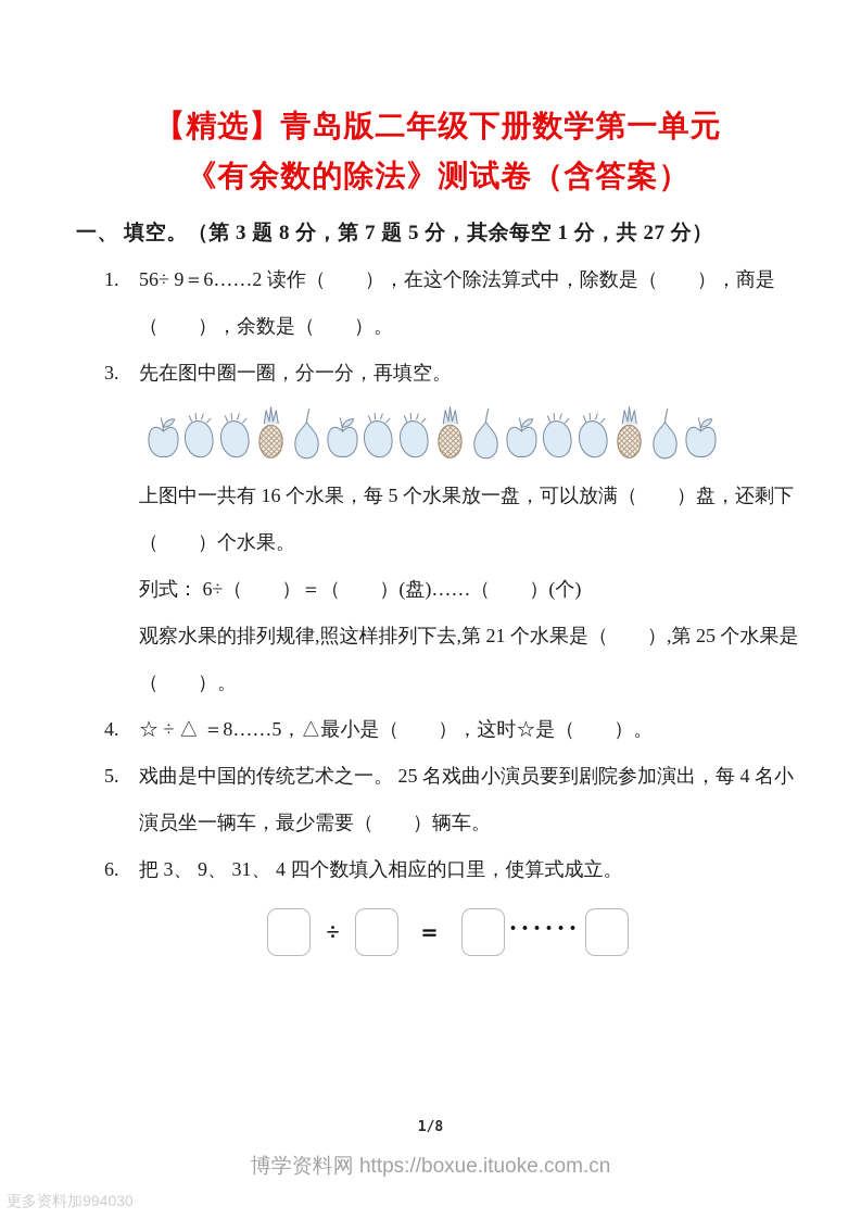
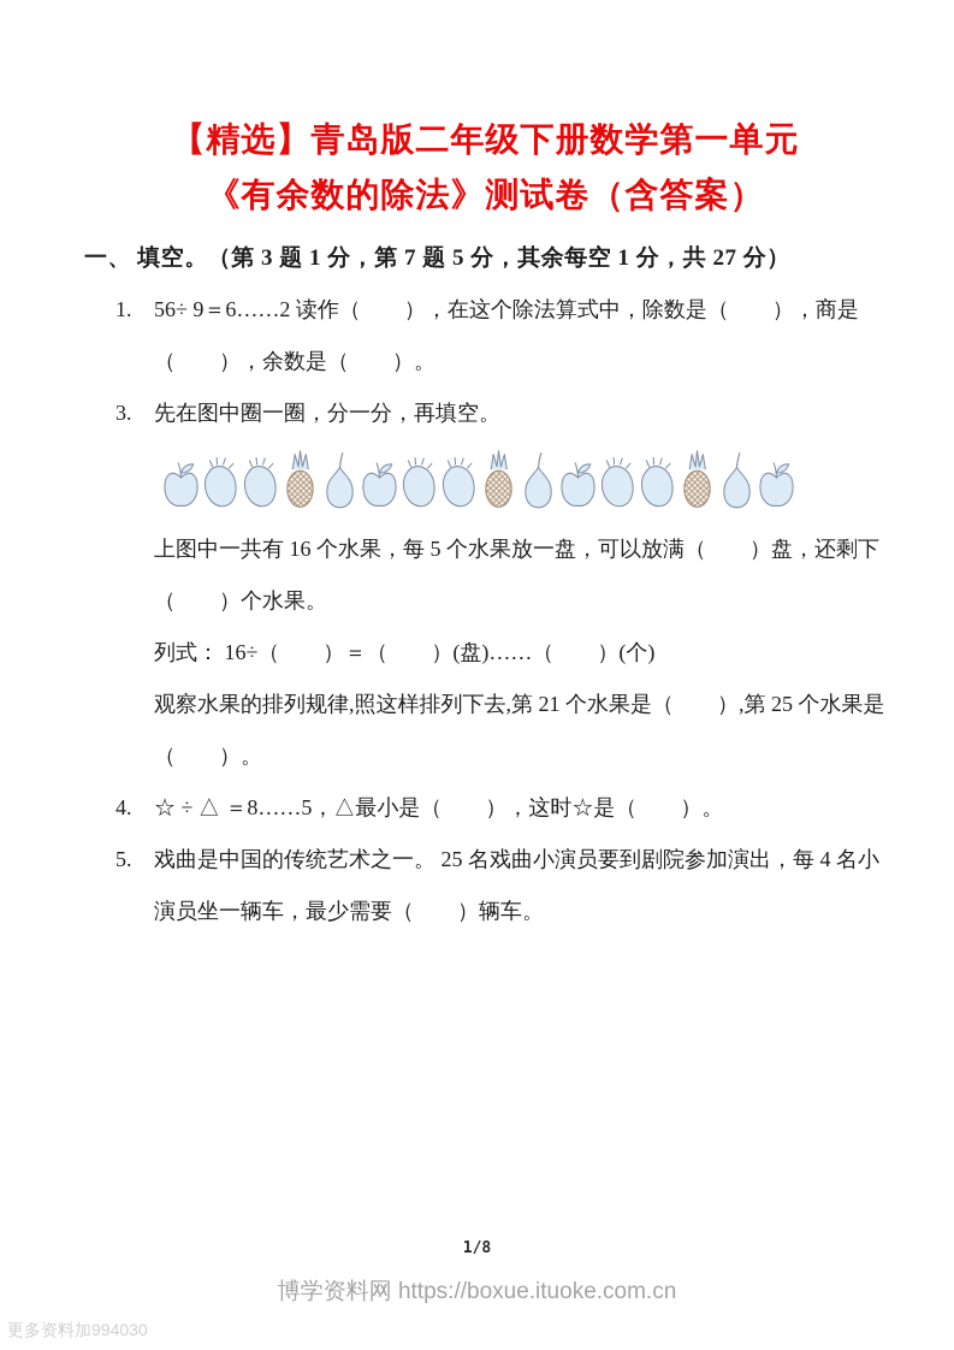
  【精选】青岛版二年级下册数学第一单元
  《有余数的除法》测试卷（含答案）
- 一、 填空。（第 3 题 8 分，第 7 题 5 分，其余每空 1 分，共 27 分）
+ 一、 填空。（第 3 题 1 分，第 7 题 5 分，其余每空 1 分，共 27 分）
  1.
  56÷ 9＝6……2 读作（ ），在这个除法算式中，除数是（ ），商是（ ），余数是（ ）。
  3.
  先在图中圈一圈，分一分，再填空。
  上图中一共有 16 个水果，每 5 个水果放一盘，可以放满（ ）盘，还剩下（ ）个水果。
- 列式： 6÷（ ）＝（ ）(盘)……（ ）(个)
+ 列式： 16÷（ ）＝（ ）(盘)……（ ）(个)
  观察水果的排列规律,照这样排列下去,第 21 个水果是（ ）,第 25 个水果是（ ）。
  4.
  ☆ ÷ △ ＝8……5，△最小是（ ），这时☆是（ ）。
  5.
  戏曲是中国的传统艺术之一。 25 名戏曲小演员要到剧院参加演出，每 4 名小演员坐一辆车，最少需要（ ）辆车。
- 6.
- 把 3、 9、 31、 4 四个数填入相应的口里，使算式成立。
- ÷
- ＝
- ······
  1/8
  博学资料网 https://boxue.ituoke.com.cn
  更多资料加994030
